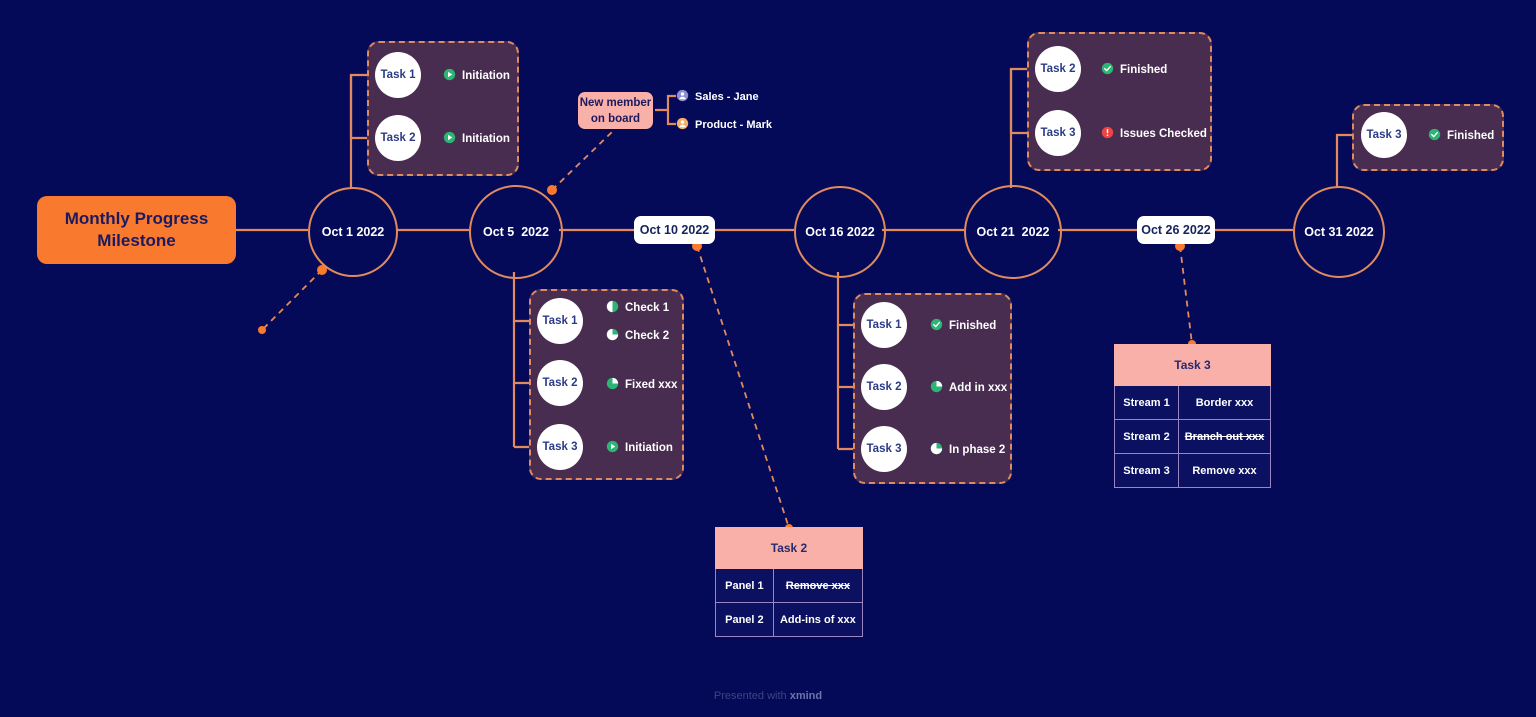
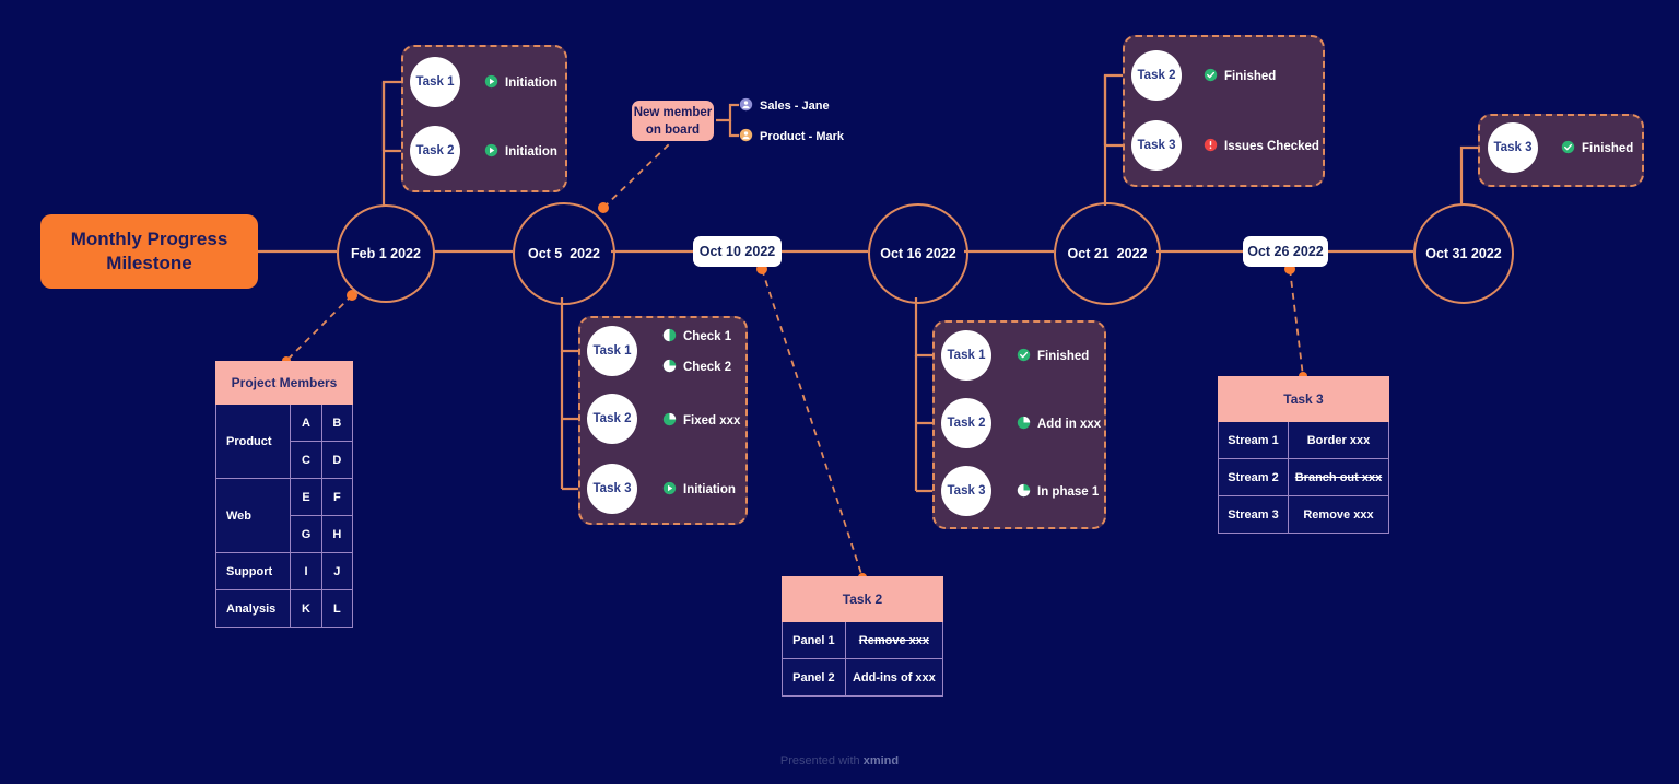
  Monthly Progress
  Milestone
- Oct 1 2022
+ Feb 1 2022
  Oct 5 2022
  Oct 10 2022
  Oct 16 2022
  Oct 21 2022
  Oct 26 2022
  Oct 31 2022
  Task 1
  Task 2
  Initiation
  Initiation
  New member
  on board
  Sales - Jane
  Product - Mark
+ Project Members
+ Product	A	B
+ C	D
+ Web	E	F
+ G	H
+ Support	I	J
+ Analysis	K	L
  Task 1
  Task 2
  Task 3
  Check 1
  Check 2
  Fixed xxx
  Initiation
  Task 1
  Task 2
  Task 3
  Finished
  Add in xxx
- In phase 2
+ In phase 1
  Task 2
  Task 3
  Finished
  Issues Checked
  Task 3
  Finished
  Task 2
  Panel 1	Remove xxx
  Panel 2	Add-ins of xxx
  Task 3
  Stream 1	Border xxx
  Stream 2	Branch out xxx
  Stream 3	Remove xxx
  Presented with xmind
